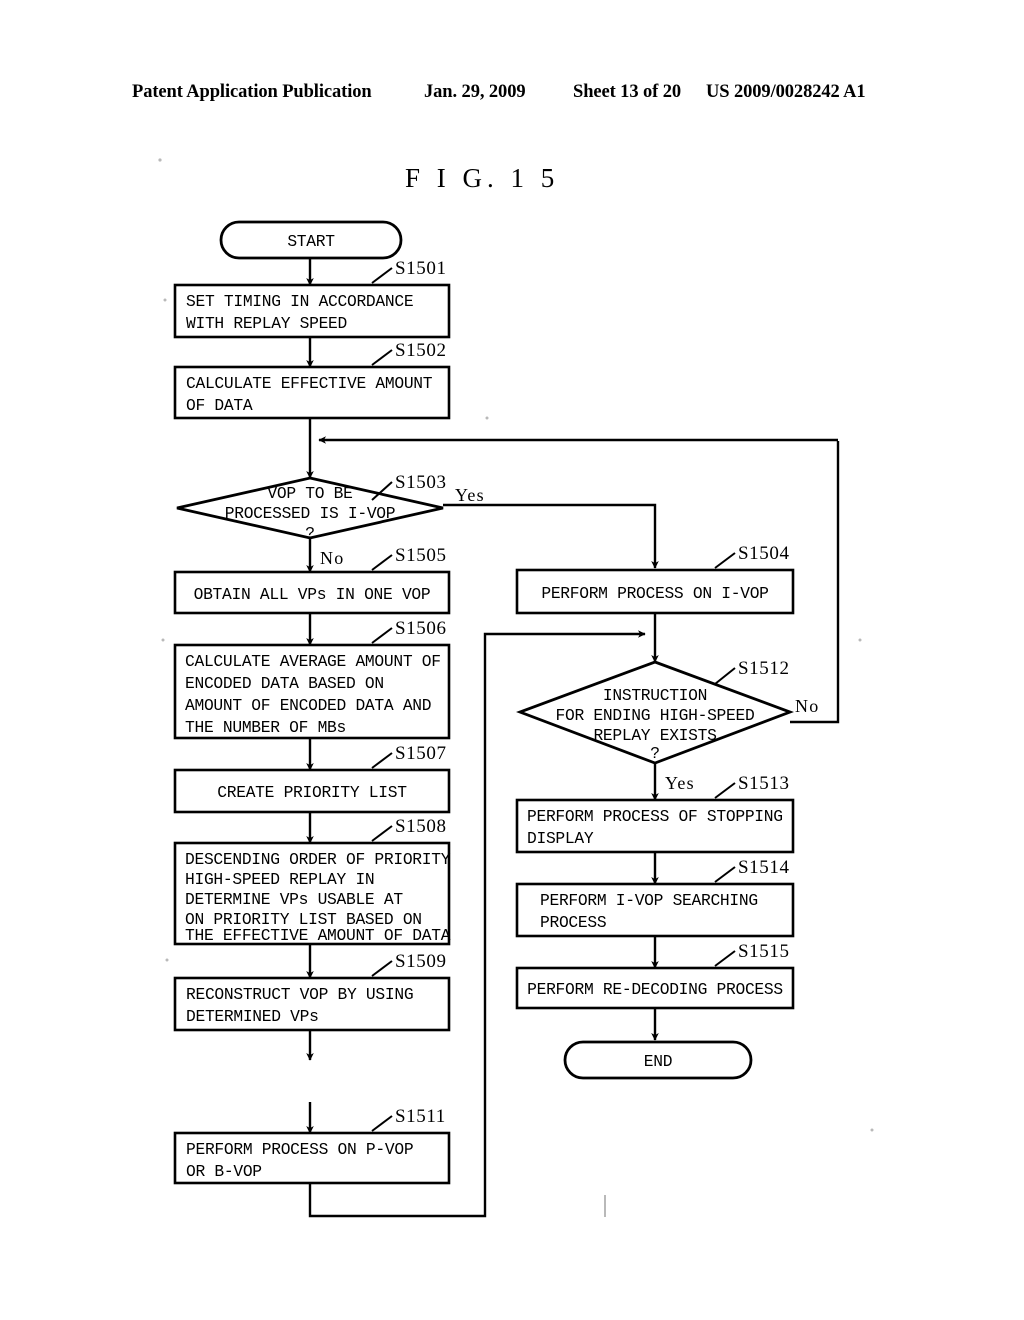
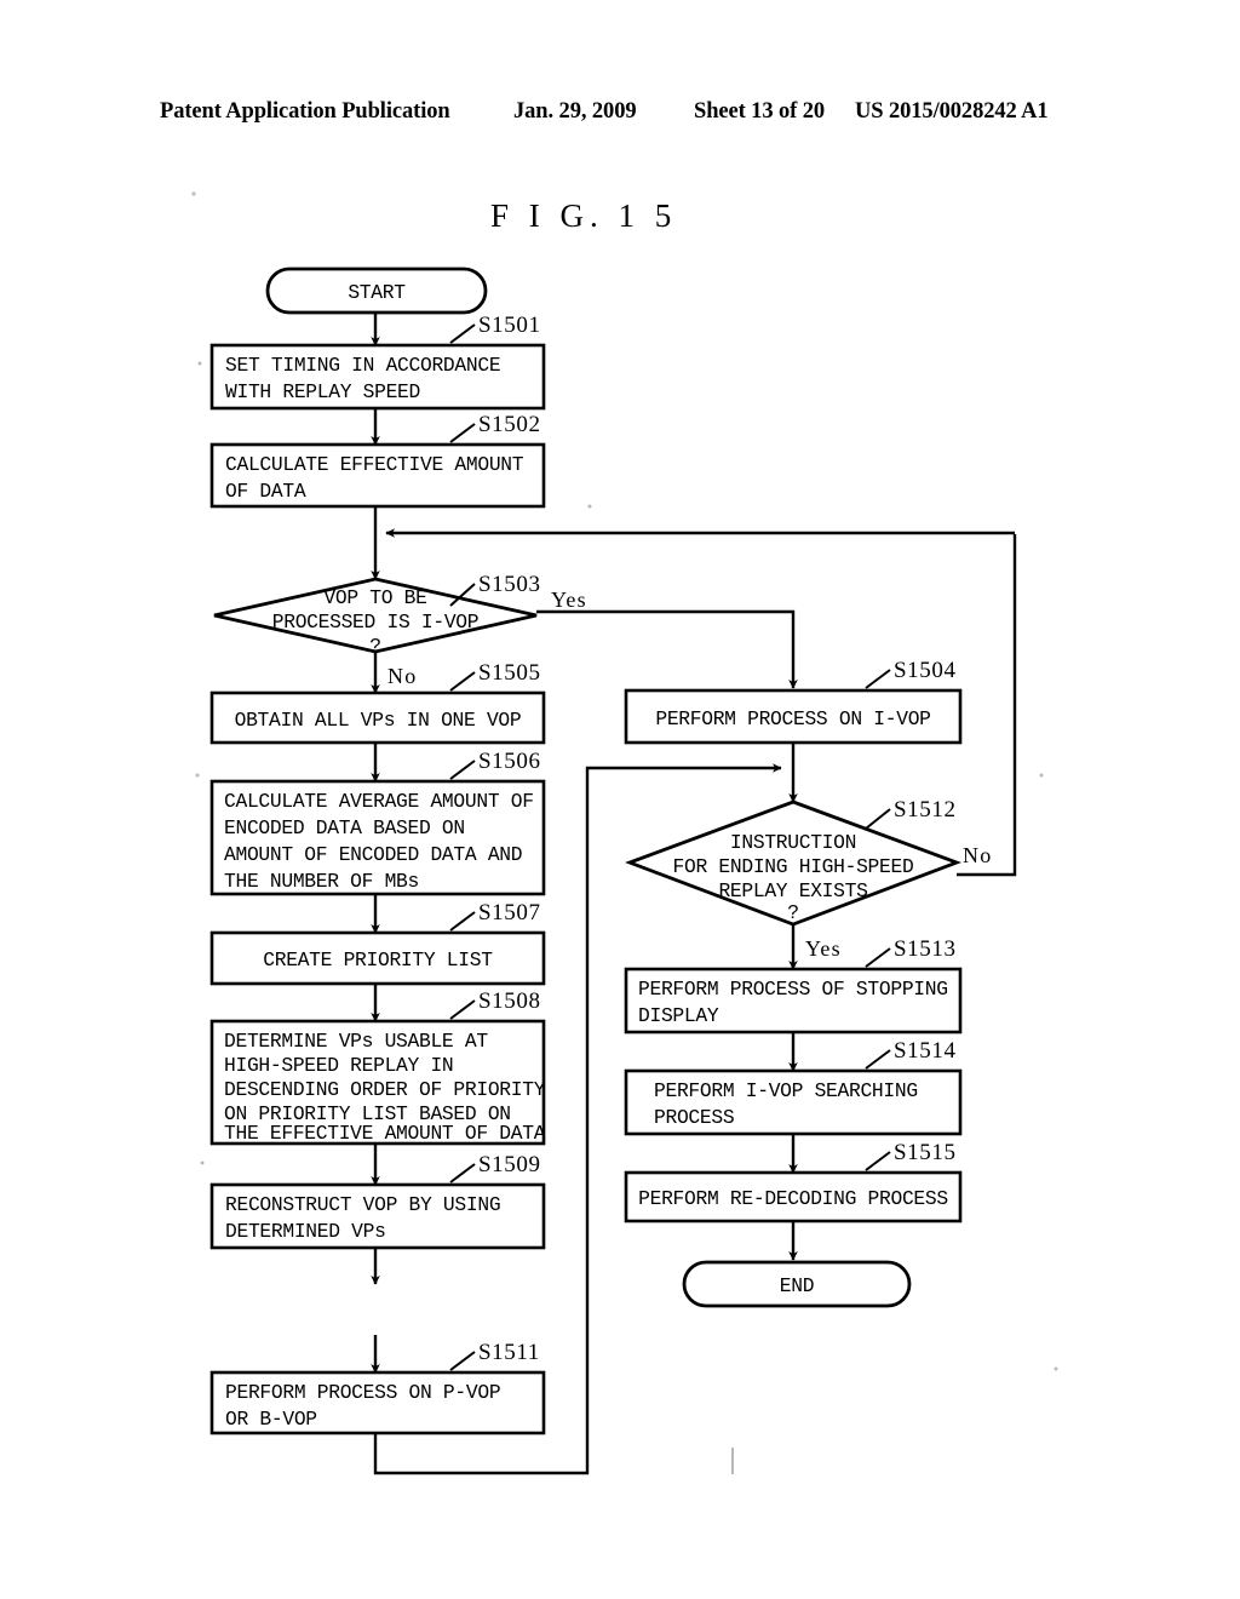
  Patent Application Publication
  Jan. 29, 2009
  Sheet 13 of 20
- US 2009/0028242 A1
+ US 2015/0028242 A1
  F I G. 1 5
  START
  SET TIMING IN ACCORDANCE
  WITH REPLAY SPEED
  S1501
  CALCULATE EFFECTIVE AMOUNT
  OF DATA
  S1502
  VOP TO BE
  PROCESSED IS I-VOP
  ?
  S1503
  Yes
  No
  PERFORM PROCESS ON I-VOP
  S1504
  OBTAIN ALL VPs IN ONE VOP
  S1505
  CALCULATE AVERAGE AMOUNT OF
  ENCODED DATA BASED ON
  AMOUNT OF ENCODED DATA AND
  THE NUMBER OF MBs
  S1506
  CREATE PRIORITY LIST
  S1507
- DESCENDING ORDER OF PRIORITY
+ DETERMINE VPs USABLE AT
  HIGH-SPEED REPLAY IN
- DETERMINE VPs USABLE AT
+ DESCENDING ORDER OF PRIORITY
  ON PRIORITY LIST BASED ON
  THE EFFECTIVE AMOUNT OF DATA
  S1508
  RECONSTRUCT VOP BY USING
  DETERMINED VPs
  S1509
  PERFORM PROCESS ON P-VOP
  OR B-VOP
  S1511
  INSTRUCTION
  FOR ENDING HIGH-SPEED
  REPLAY EXISTS
  ?
  S1512
  No
  Yes
  PERFORM PROCESS OF STOPPING
  DISPLAY
  S1513
  PERFORM I-VOP SEARCHING
  PROCESS
  S1514
  PERFORM RE-DECODING PROCESS
  S1515
  END
